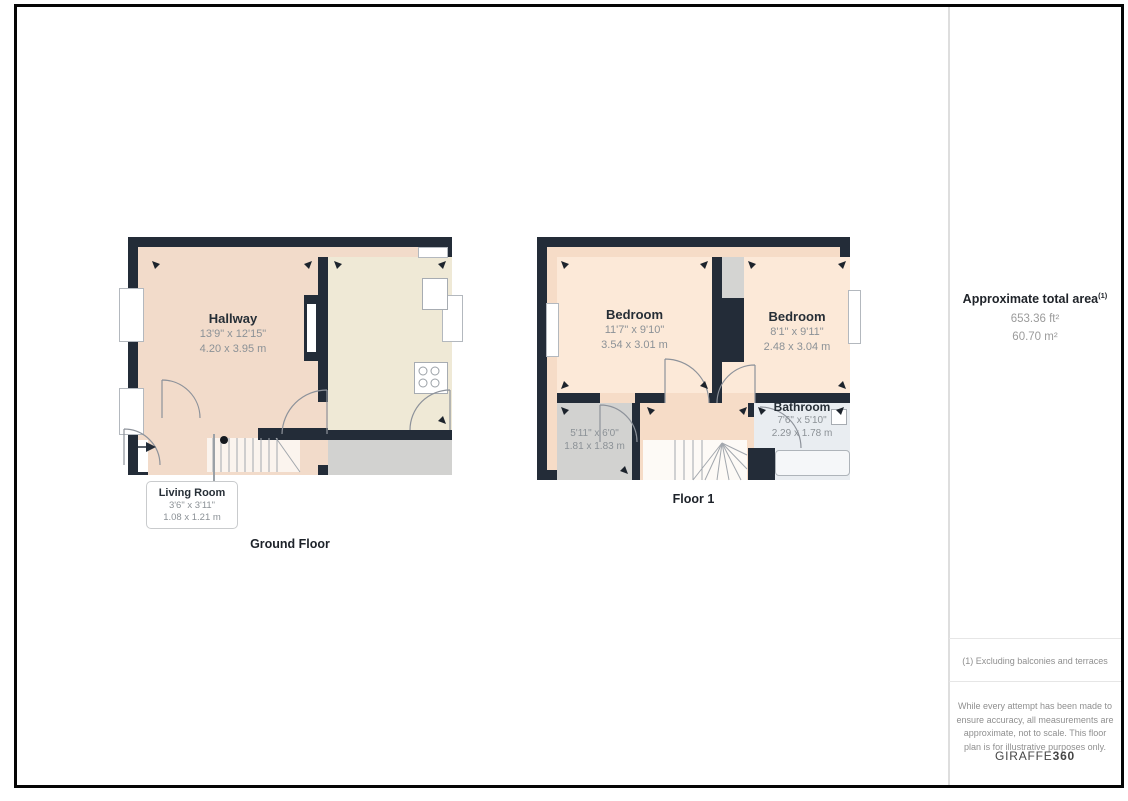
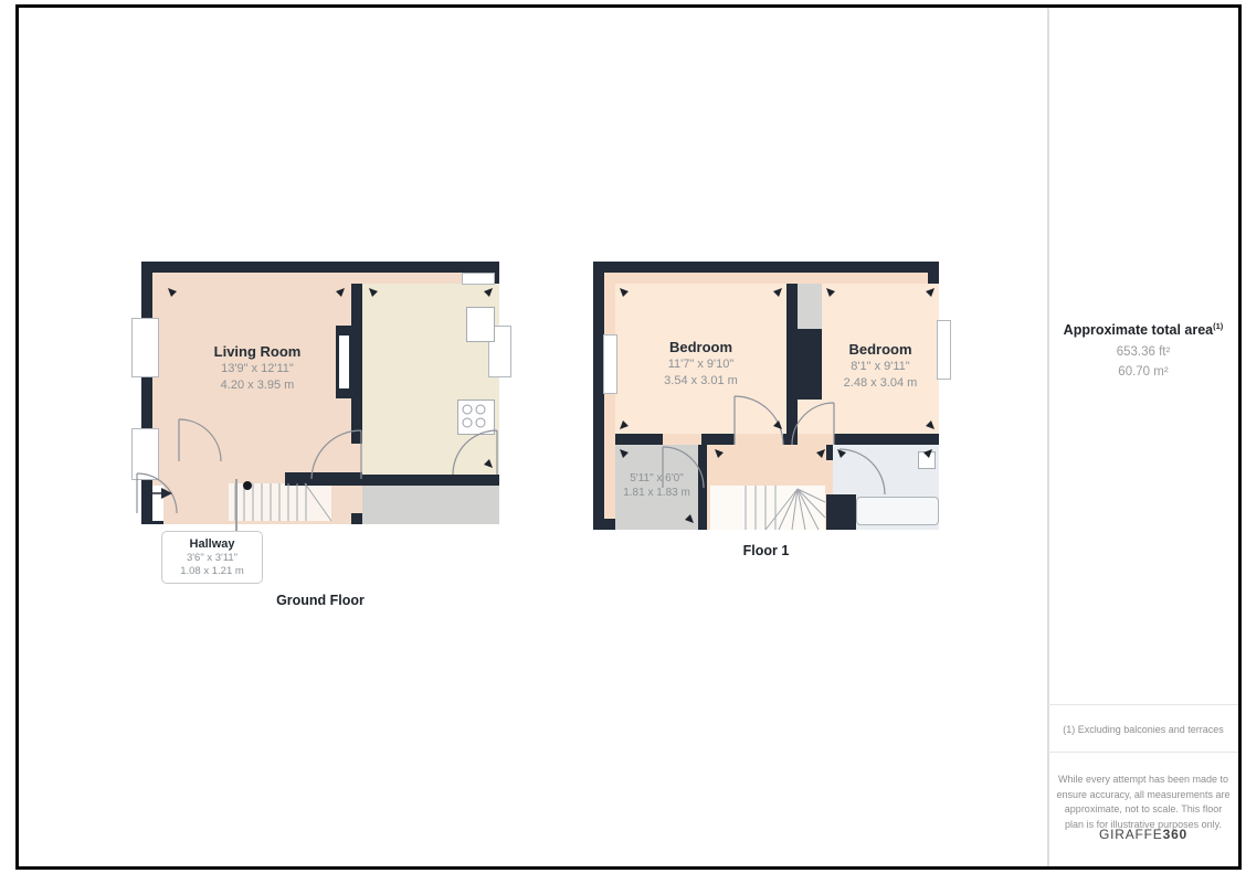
- Hallway
+ Living Room
- 13'9" x 12'15"
+ 13'9" x 12'11"
  4.20 x 3.95 m
- Living Room
+ Hallway
  3'6" x 3'11"
  1.08 x 1.21 m
  Ground Floor
  Bedroom
  11'7" x 9'10"
  3.54 x 3.01 m
  Bedroom
  8'1" x 9'11"
  2.48 x 3.04 m
- Bathroom
- 7'6" x 5'10"
- 2.29 x 1.78 m
  5'11" x 6'0"
  1.81 x 1.83 m
  Floor 1
  Approximate total area(1)
  653.36 ft²
  60.70 m²
  (1) Excluding balconies and terraces
  While every attempt has been made to ensure accuracy, all measurements are approximate, not to scale. This floor plan is for illustrative purposes only.
  GIRAFFE360
